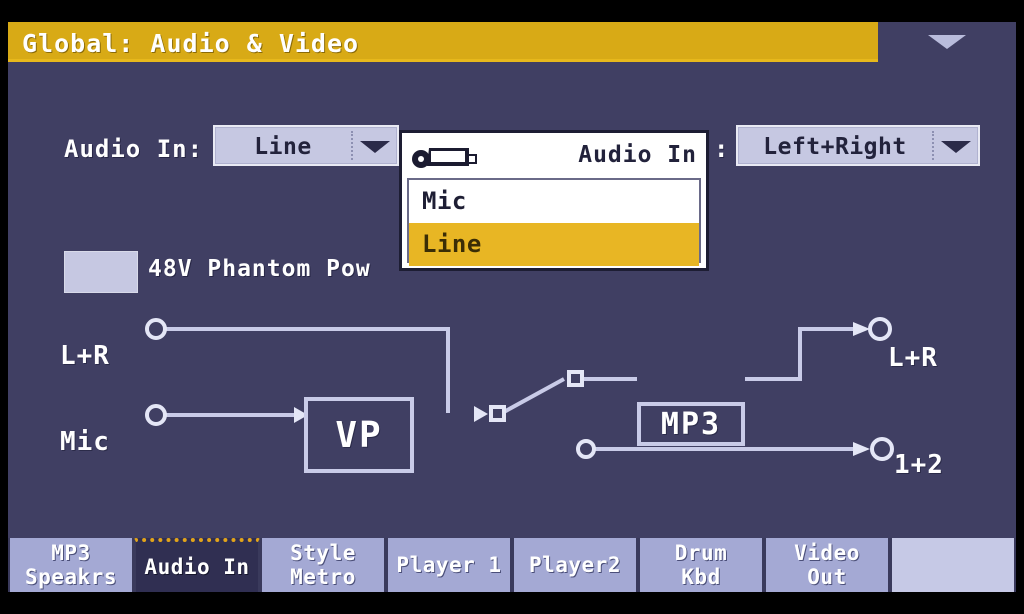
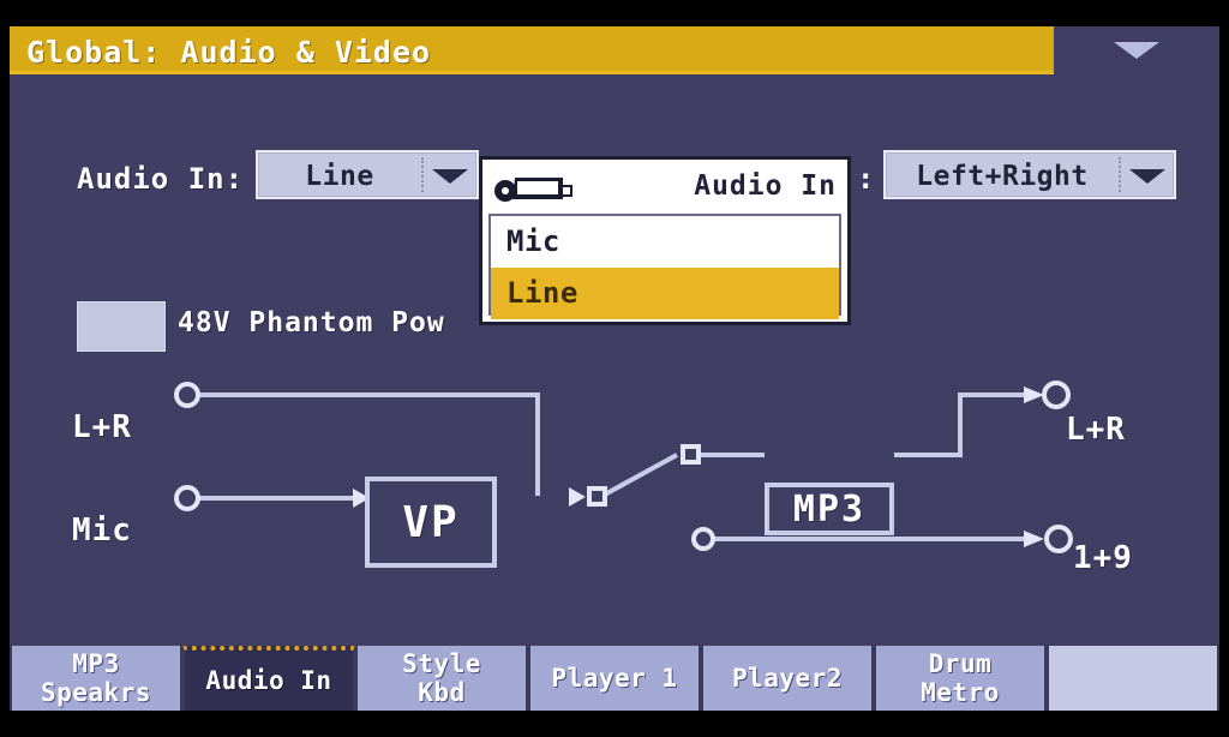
  Global: Audio & Video
  L+R
  Mic
  L+R
- 1+2
+ 1+9
  VP
  MP3
  Audio In:
  Line
  :
  Left+Right
  48V Phantom Pow
  Audio In
  Mic
  Line
  MP3
  Speakrs
  Audio In
  Style
- Metro
+ Kbd
  Player 1
  Player2
  Drum
- Kbd
+ Metro
- Video
- Out
